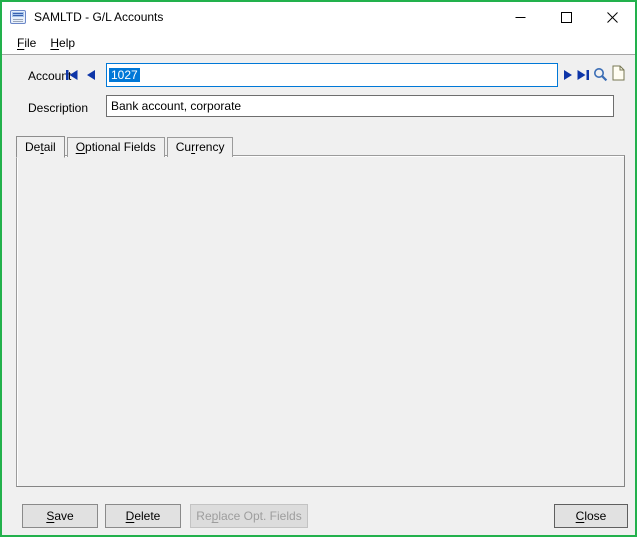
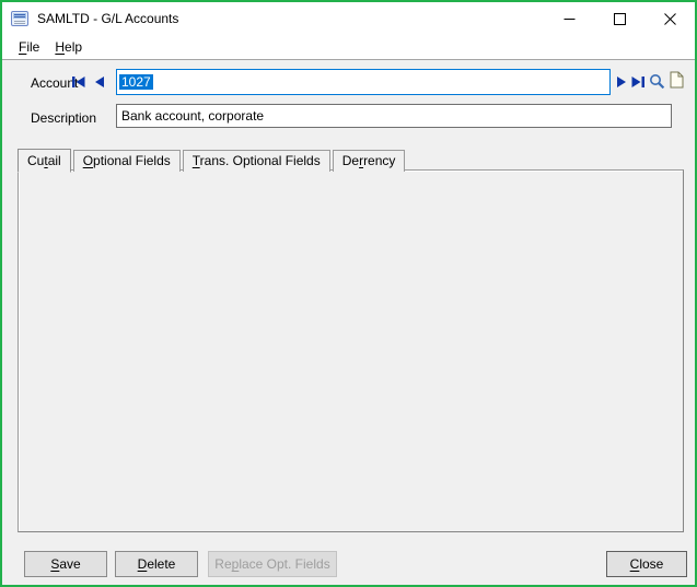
  SAMLTD - G/L Accounts
  File
  Help
  Account
  1027
  Description
  Bank account, corporate
- Detail
+ Cutail
  Optional Fields
+ Trans. Optional Fields
- Currency
+ Derrency
  Save
  Delete
  Replace Opt. Fields
  Close
